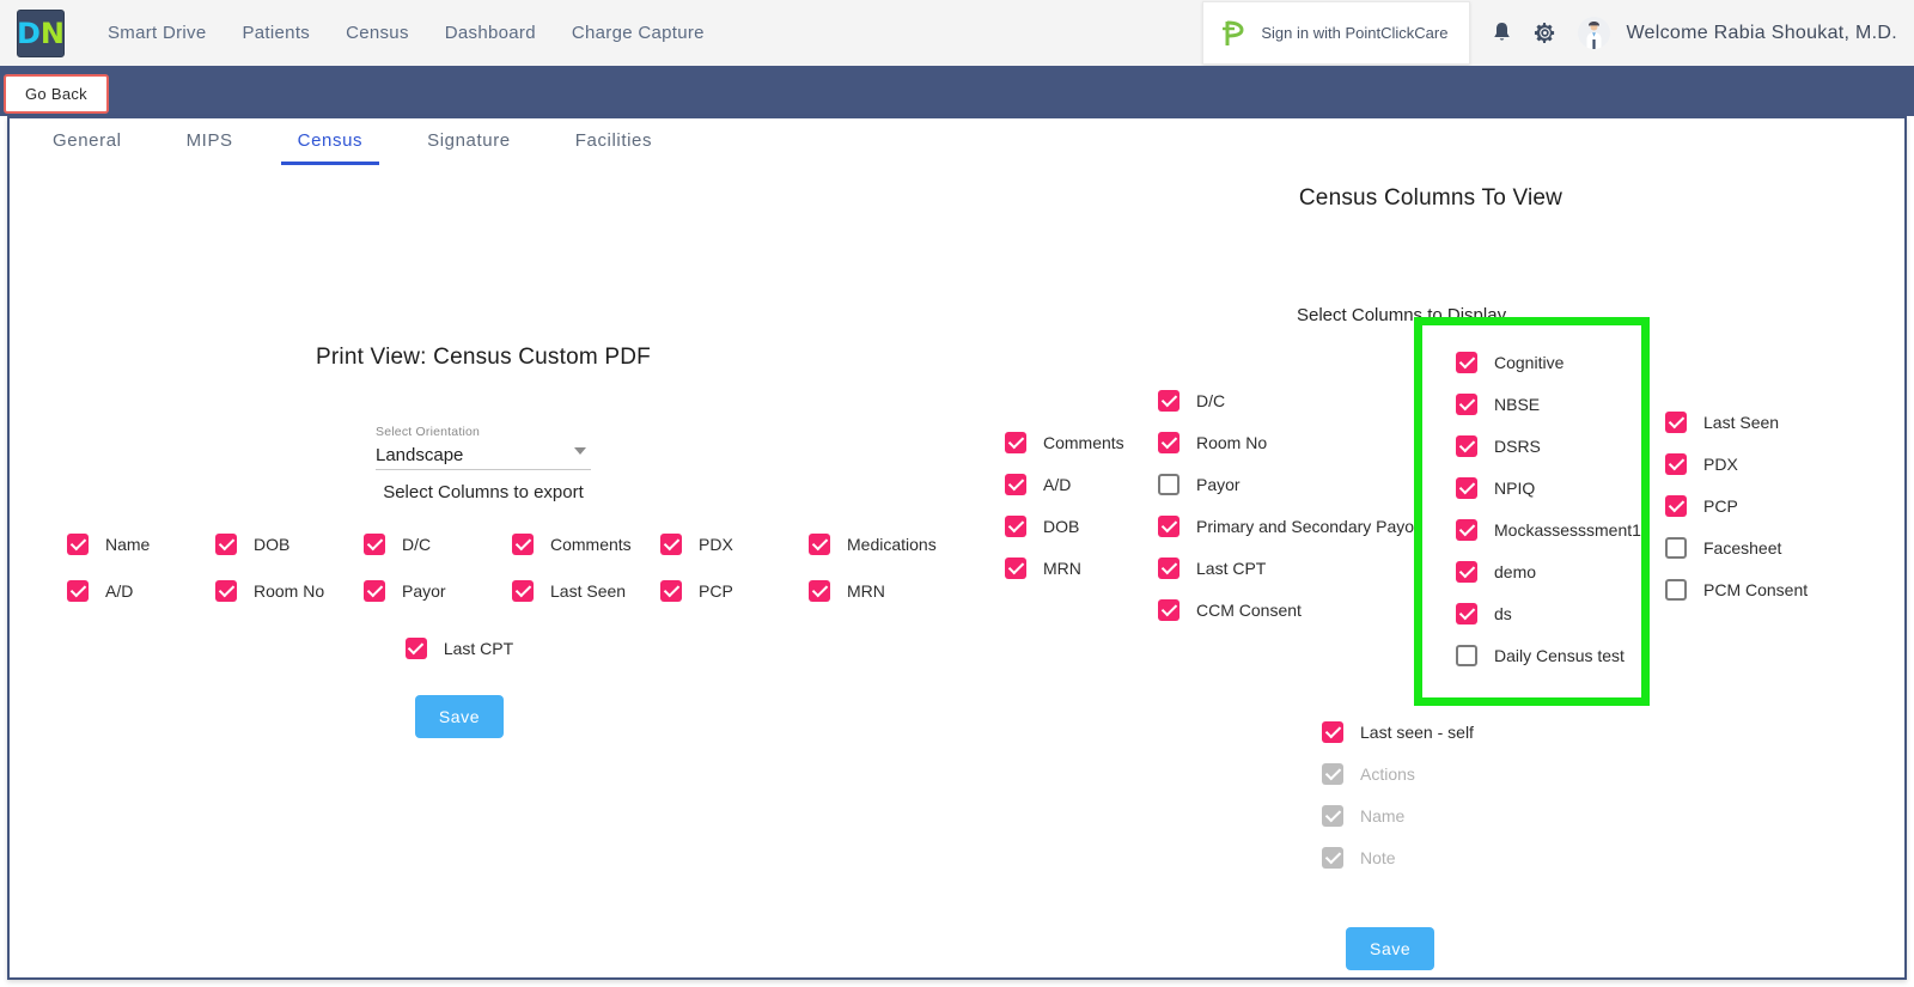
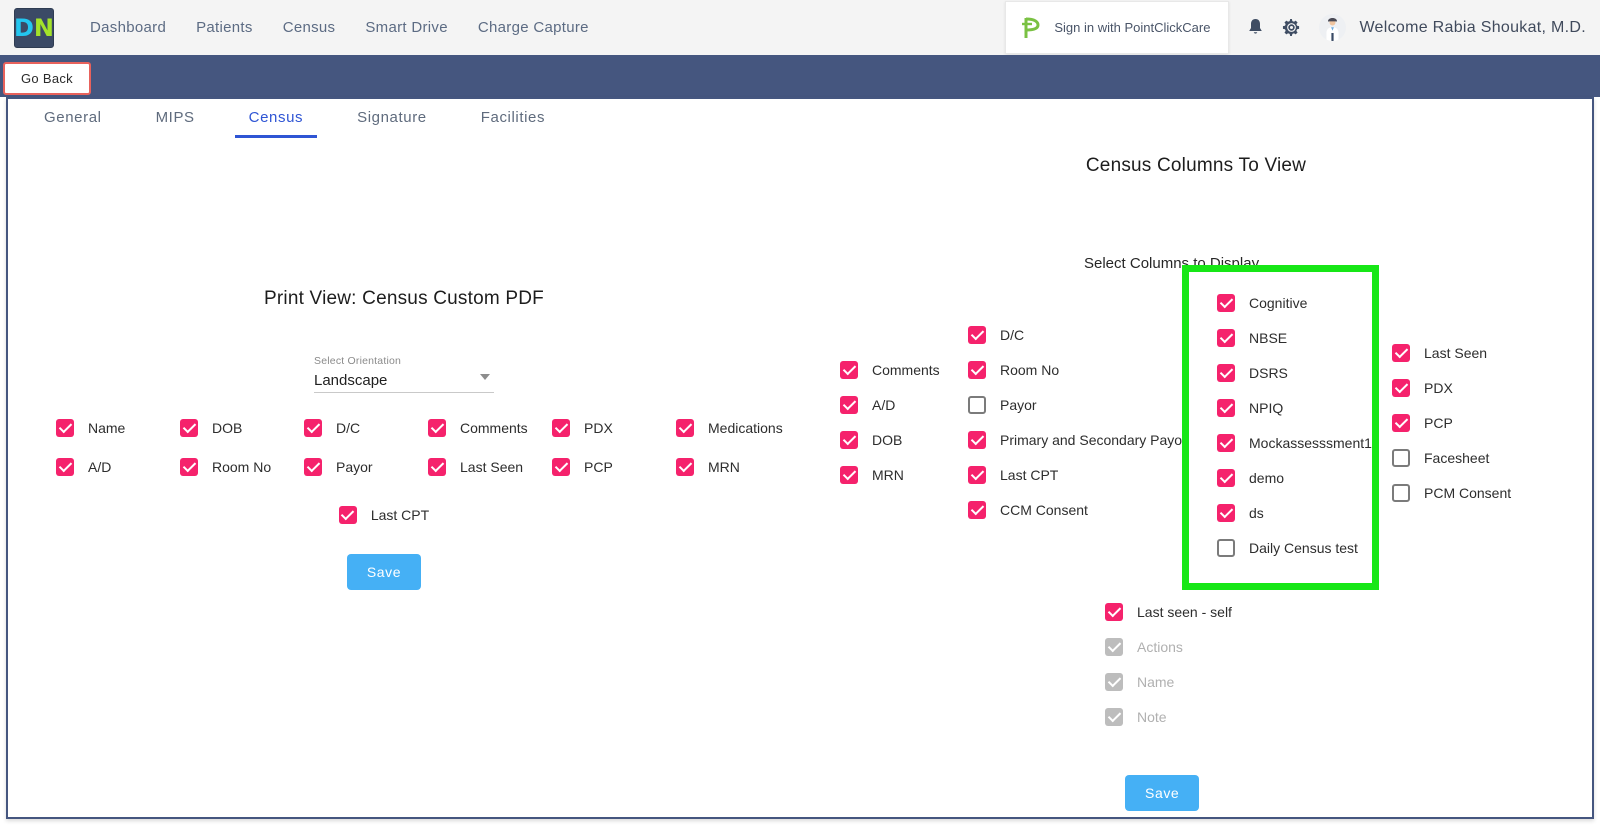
  D
  N
- Smart Drive
+ Dashboard
  Patients
  Census
- Dashboard
+ Smart Drive
  Charge Capture
  Sign in with PointClickCare
  Welcome Rabia Shoukat, M.D.
  Go Back
  General
  MIPS
  Census
  Signature
  Facilities
  Print View: Census Custom PDF
  Select Orientation
  Landscape
- Select Columns to export
  Name
  DOB
  D/C
  Comments
  PDX
  Medications
  A/D
  Room No
  Payor
  Last Seen
  PCP
  MRN
  Last CPT
  Save
  Census Columns To View
  Select Columns to Display
  Comments
  A/D
  DOB
  MRN
  D/C
  Room No
  Payor
  Primary and Secondary Payo
  Last CPT
  CCM Consent
  Cognitive
  NBSE
  DSRS
  NPIQ
  Mockassesssment1
  demo
  ds
  Daily Census test
  Last Seen
  PDX
  PCP
  Facesheet
  PCM Consent
  Last seen - self
  Actions
  Name
  Note
  Save
